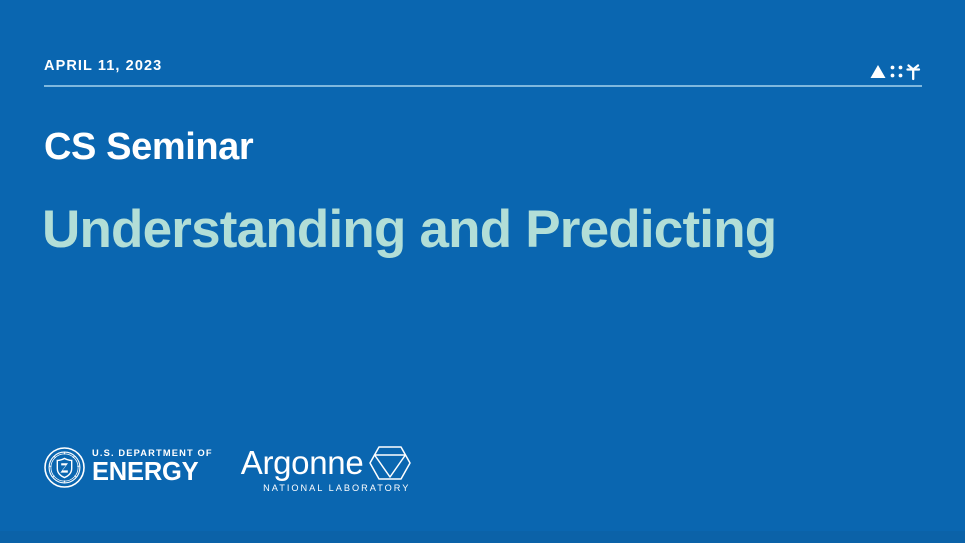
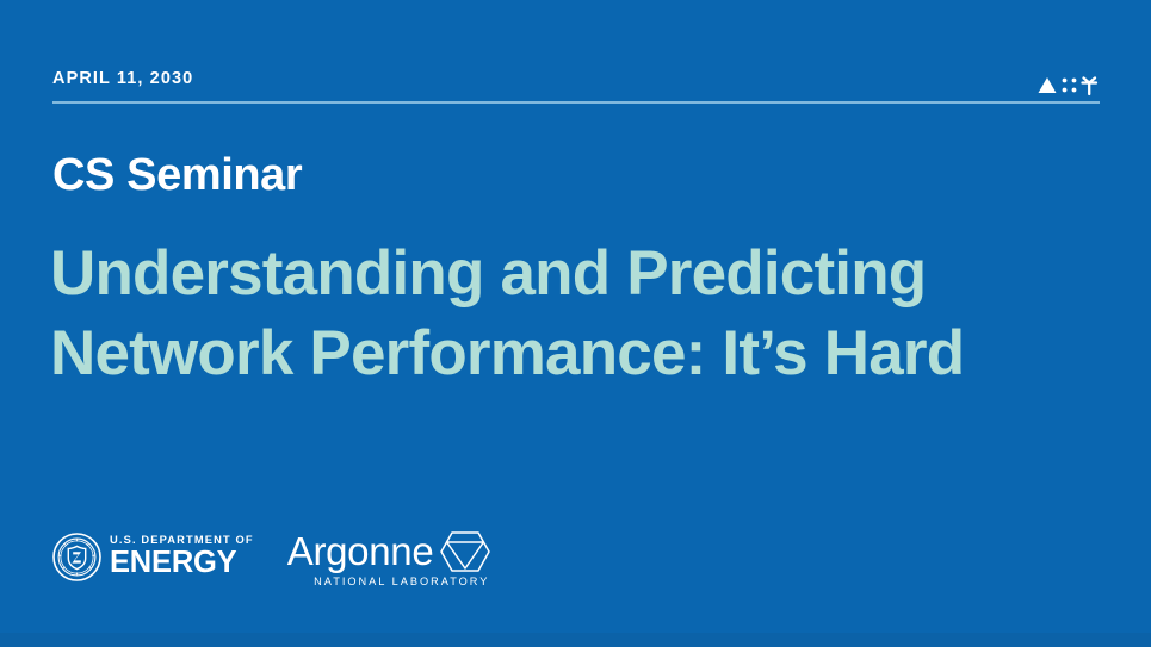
- APRIL 11, 2023
+ APRIL 11, 2030
  CS Seminar
  Understanding and Predicting
+ Network Performance: It’s Hard
  U.S. DEPARTMENT OF
  ENERGY
  Argonne
  NATIONAL LABORATORY
